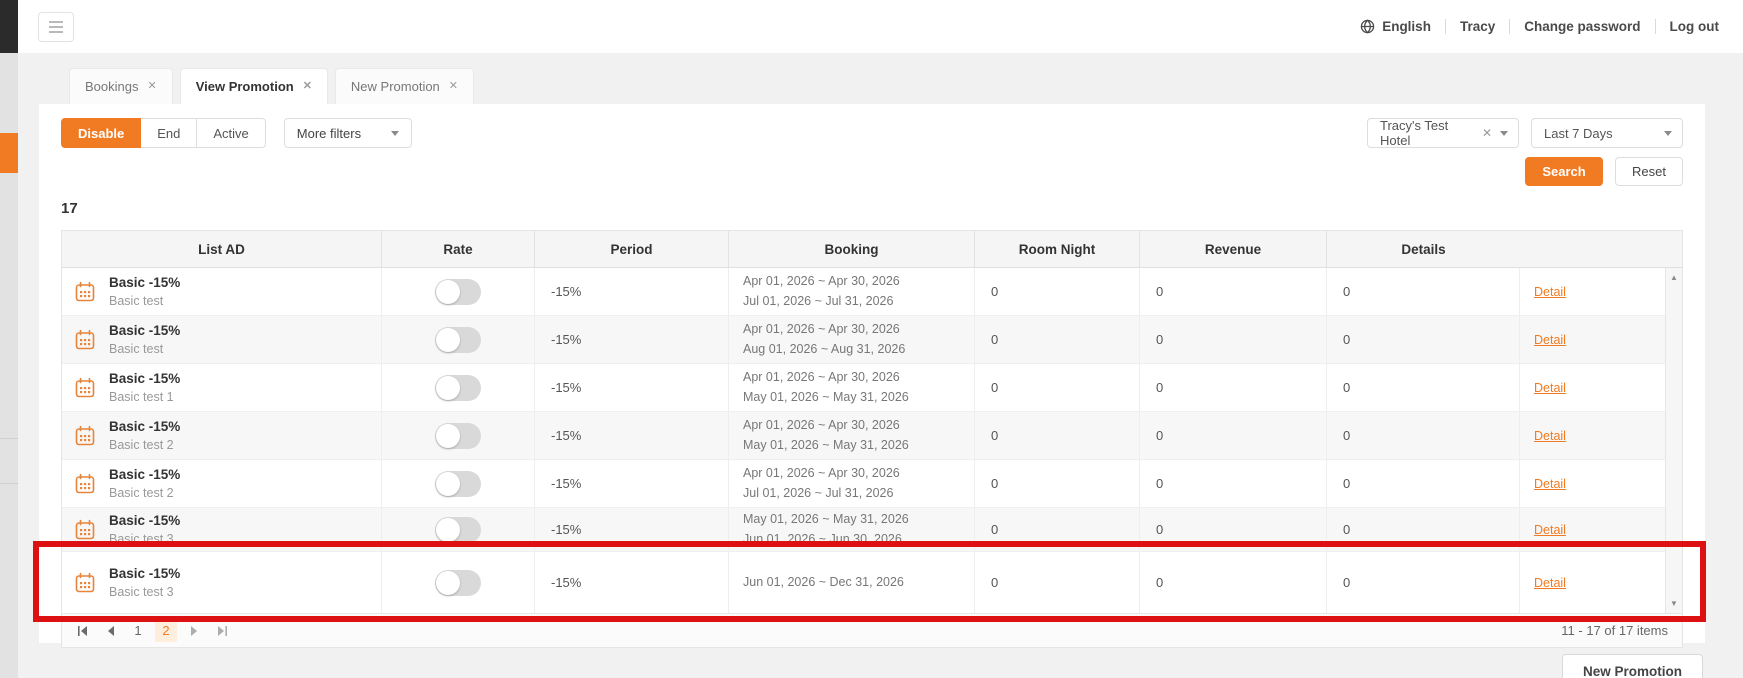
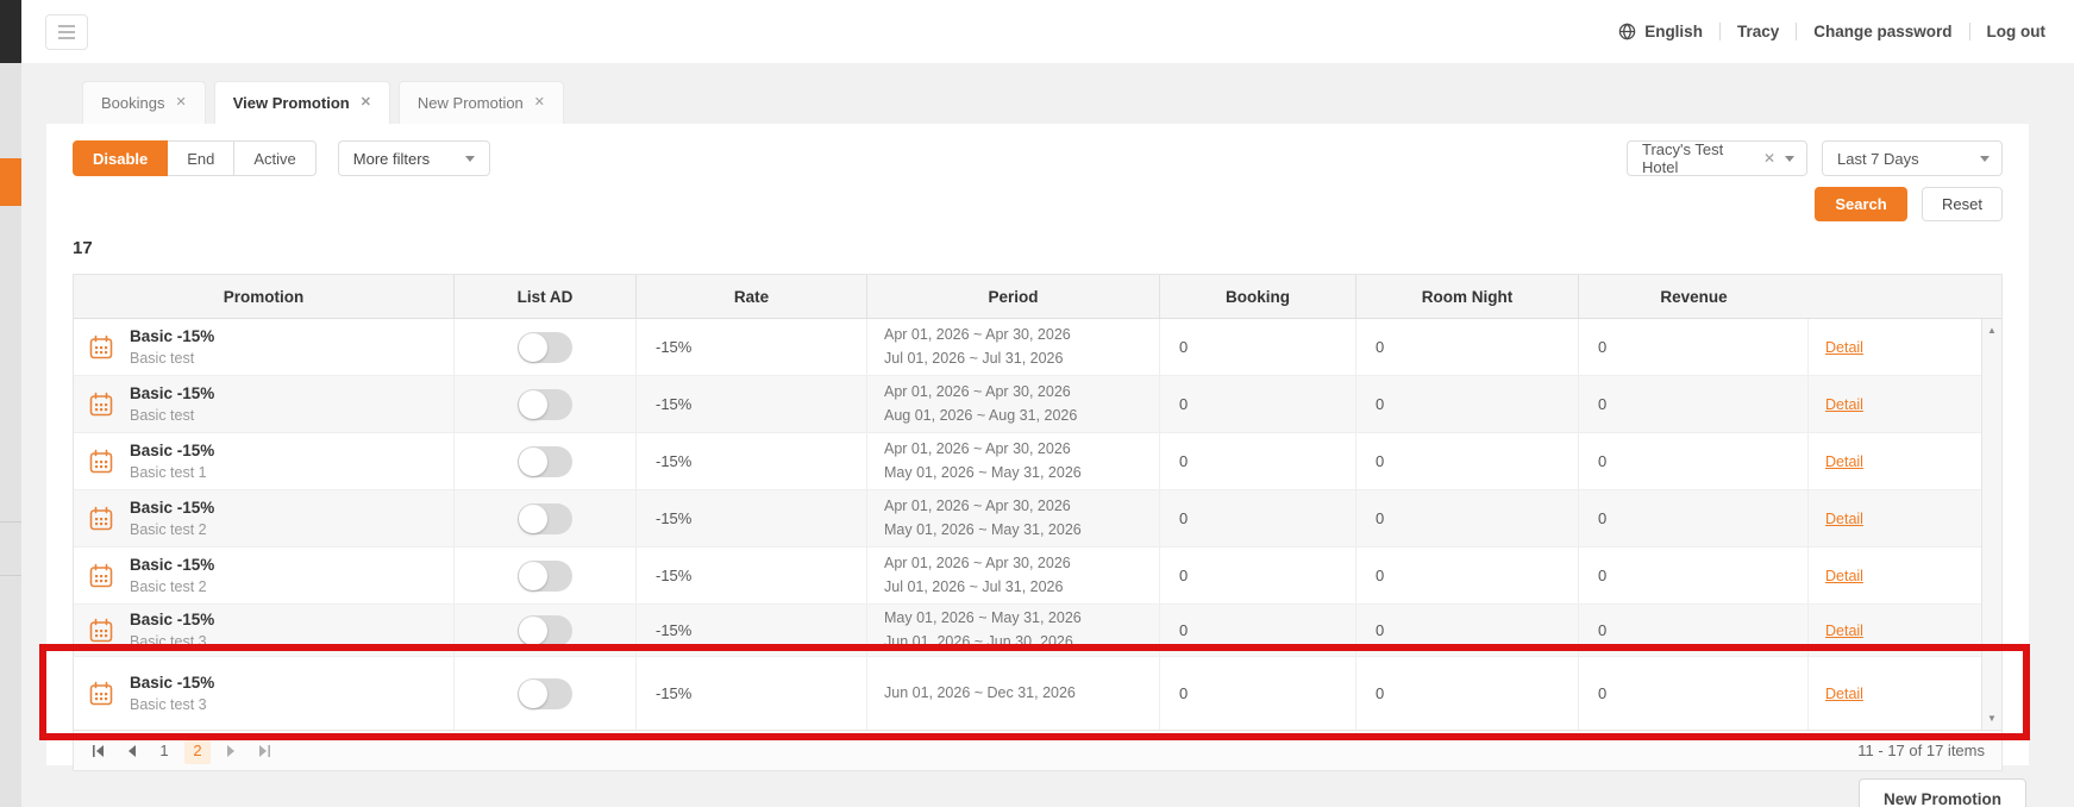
  English
  Tracy
  Change password
  Log out
  Bookings
  ✕
  View Promotion
  ✕
  New Promotion
  ✕
  Disable
  End
  Active
  More filters
  Tracy's Test Hotel
  ✕
  Last 7 Days
  Search
  Reset
  17
+ Promotion
  List AD
  Rate
  Period
  Booking
  Room Night
  Revenue
- Details
  Basic -15%
  Basic test
  -15%
  Apr 01, 2026 ~ Apr 30, 2026
  Jul 01, 2026 ~ Jul 31, 2026
  0
  0
  0
  Detail
  Basic -15%
  Basic test
  -15%
  Apr 01, 2026 ~ Apr 30, 2026
  Aug 01, 2026 ~ Aug 31, 2026
  0
  0
  0
  Detail
  Basic -15%
  Basic test 1
  -15%
  Apr 01, 2026 ~ Apr 30, 2026
  May 01, 2026 ~ May 31, 2026
  0
  0
  0
  Detail
  Basic -15%
  Basic test 2
  -15%
  Apr 01, 2026 ~ Apr 30, 2026
  May 01, 2026 ~ May 31, 2026
  0
  0
  0
  Detail
  Basic -15%
  Basic test 2
  -15%
  Apr 01, 2026 ~ Apr 30, 2026
  Jul 01, 2026 ~ Jul 31, 2026
  0
  0
  0
  Detail
  Basic -15%
  Basic test 3
  -15%
  May 01, 2026 ~ May 31, 2026
  Jun 01, 2026 ~ Jun 30, 2026
  0
  0
  0
  Detail
  Basic -15%
  Basic test 3
  -15%
  Jun 01, 2026 ~ Dec 31, 2026
  0
  0
  0
  Detail
  ▲
  ▼
  1
  2
  11 - 17 of 17 items
  New Promotion
